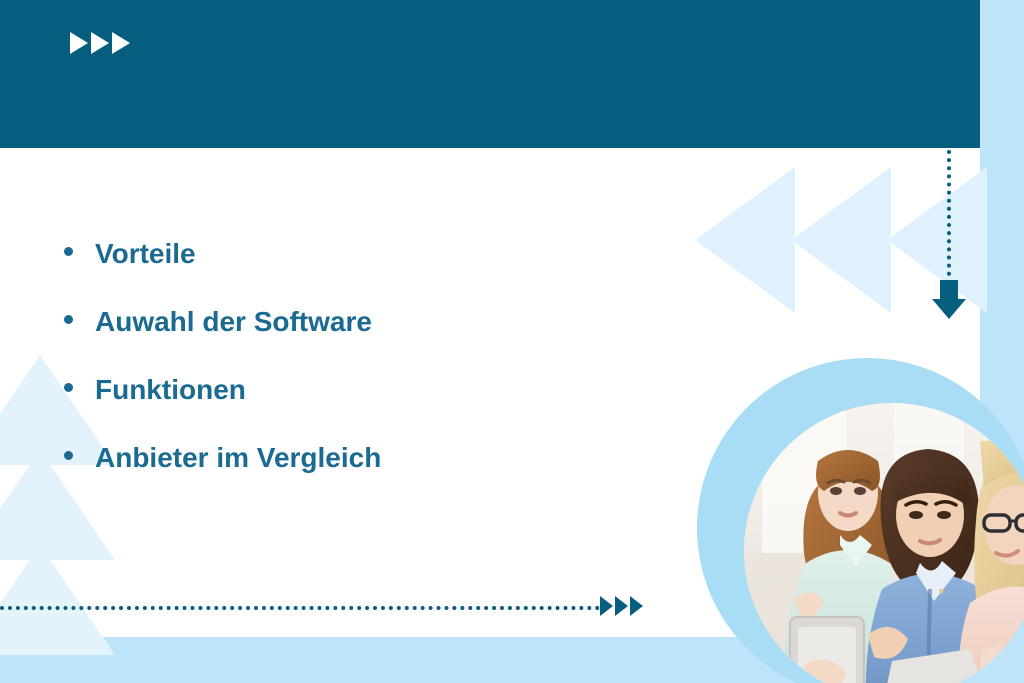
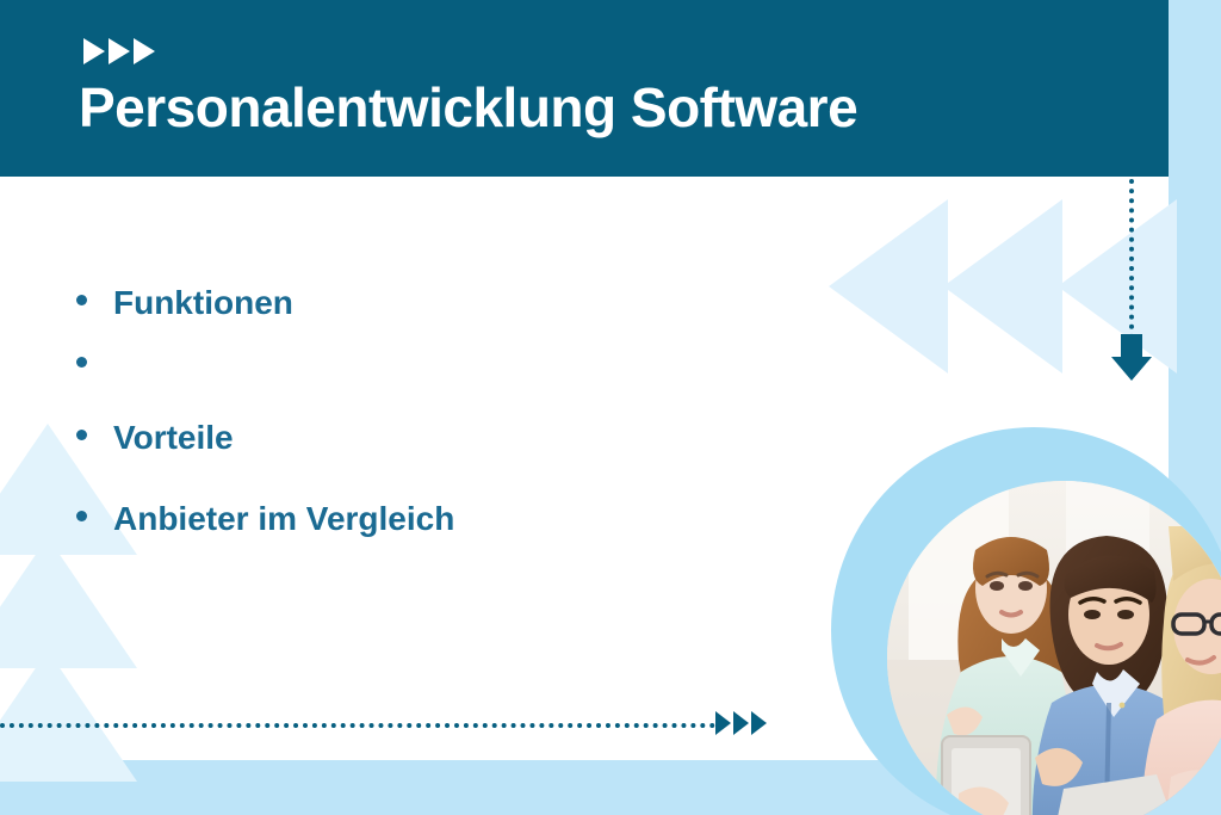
+ Personalentwicklung Software
- Vorteile
+ Funktionen
- Auwahl der Software
- Funktionen
+ Vorteile
  Anbieter im Vergleich
